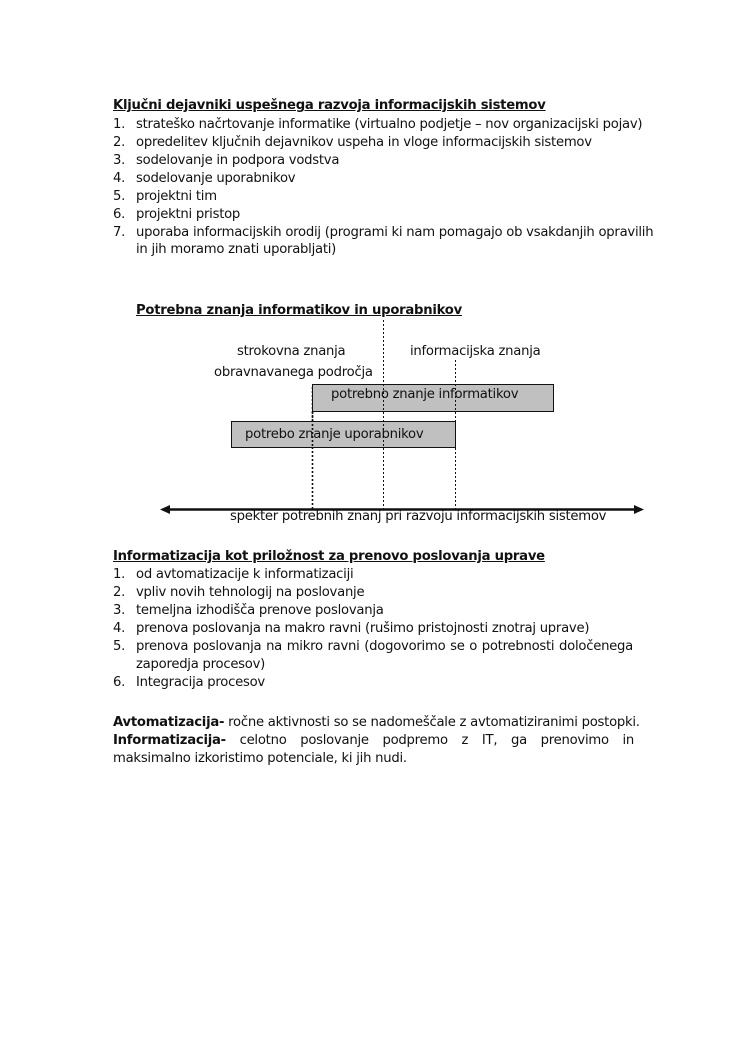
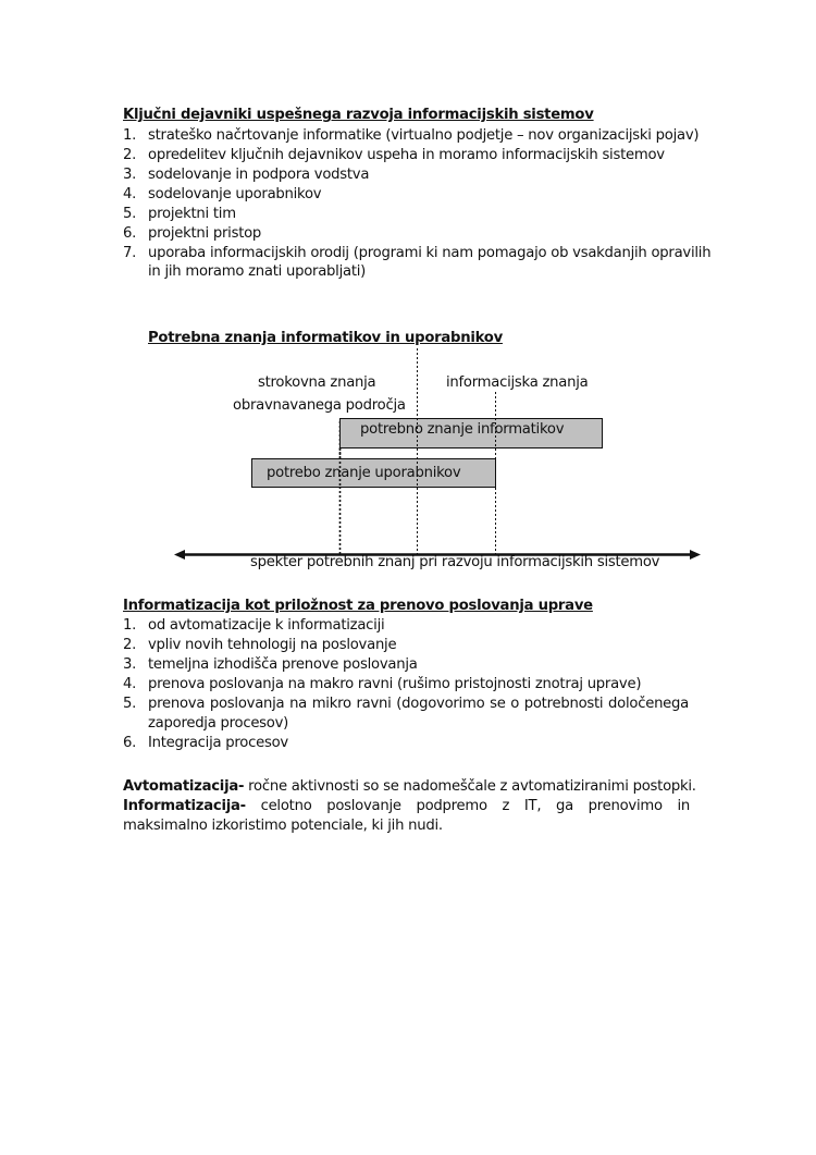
  Ključni dejavniki uspešnega razvoja informacijskih sistemov
  1.
  strateško načrtovanje informatike (virtualno podjetje – nov organizacijski pojav)
  2.
- opredelitev ključnih dejavnikov uspeha in vloge informacijskih sistemov
+ opredelitev ključnih dejavnikov uspeha in moramo informacijskih sistemov
  3.
  sodelovanje in podpora vodstva
  4.
  sodelovanje uporabnikov
  5.
  projektni tim
  6.
  projektni pristop
  7.
  uporaba informacijskih orodij (programi ki nam pomagajo ob vsakdanjih opravilih
  in jih moramo znati uporabljati)
  Potrebna znanja informatikov in uporabnikov
  strokovna znanja
  obravnavanega področja
  informacijska znanja
  potrebno znanje informatikov
  potrebo znanje uporabnikov
  spekter potrebnih znanj pri razvoju informacijskih sistemov
  Informatizacija kot priložnost za prenovo poslovanja uprave
  1.
  od avtomatizacije k informatizaciji
  2.
  vpliv novih tehnologij na poslovanje
  3.
  temeljna izhodišča prenove poslovanja
  4.
  prenova poslovanja na makro ravni (rušimo pristojnosti znotraj uprave)
  5.
  prenova poslovanja na mikro ravni (dogovorimo se o potrebnosti določenega
  zaporedja procesov)
  6.
  Integracija procesov
  Avtomatizacija- ročne aktivnosti so se nadomeščale z avtomatiziranimi postopki.
  Informatizacija- celotno poslovanje podpremo z IT, ga prenovimo in maksimalno izkoristimo potenciale, ki jih nudi.
